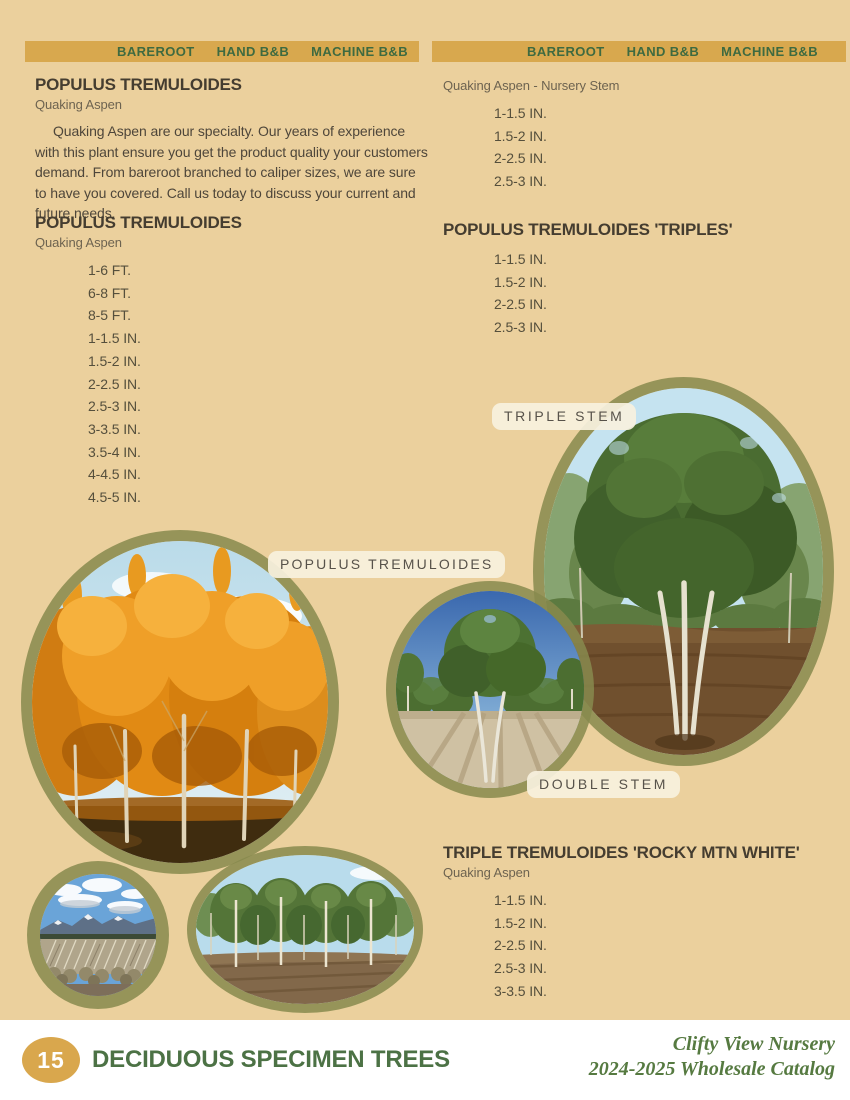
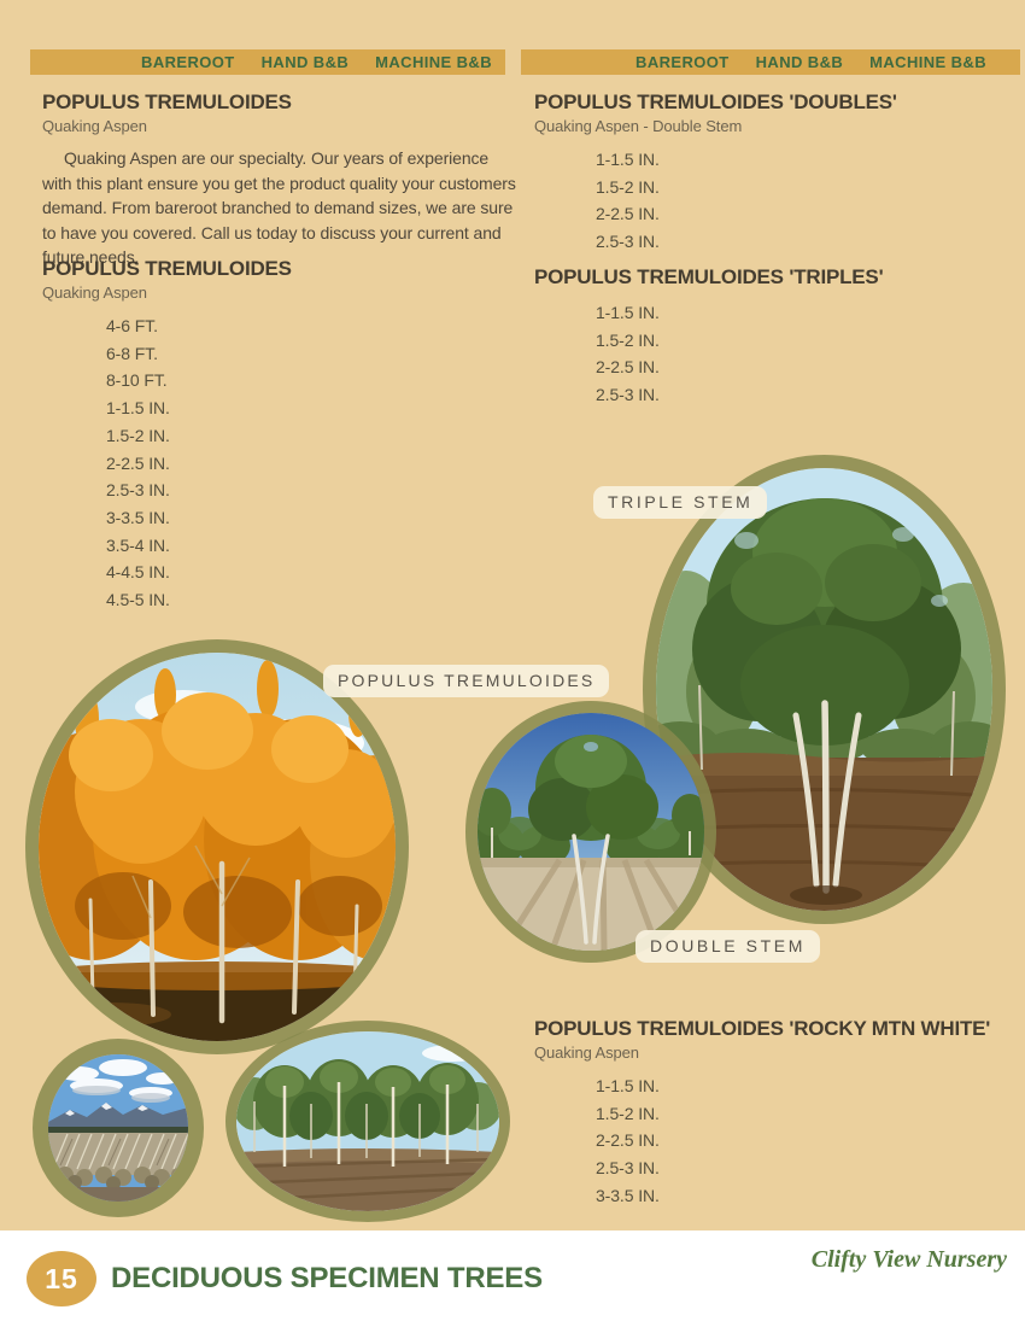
  BAREROOT
  HAND B&B
  MACHINE B&B
  BAREROOT
  HAND B&B
  MACHINE B&B
  POPULUS TREMULOIDES
  Quaking Aspen
- Quaking Aspen are our specialty. Our years of experience with this plant ensure you get the product quality your customers demand. From bareroot branched to caliper sizes, we are sure to have you covered. Call us today to discuss your current and future needs.
+ Quaking Aspen are our specialty. Our years of experience with this plant ensure you get the product quality your customers demand. From bareroot branched to demand sizes, we are sure to have you covered. Call us today to discuss your current and future needs.
  POPULUS TREMULOIDES
  Quaking Aspen
- 1-6 FT.
+ 4-6 FT.
  6-8 FT.
- 8-5 FT.
+ 8-10 FT.
  1-1.5 IN.
  1.5-2 IN.
  2-2.5 IN.
  2.5-3 IN.
  3-3.5 IN.
  3.5-4 IN.
  4-4.5 IN.
  4.5-5 IN.
+ POPULUS TREMULOIDES 'DOUBLES'
- Quaking Aspen - Nursery Stem
+ Quaking Aspen - Double Stem
  1-1.5 IN.
  1.5-2 IN.
  2-2.5 IN.
  2.5-3 IN.
  POPULUS TREMULOIDES 'TRIPLES'
  1-1.5 IN.
  1.5-2 IN.
  2-2.5 IN.
  2.5-3 IN.
- TRIPLE TREMULOIDES 'ROCKY MTN WHITE'
+ POPULUS TREMULOIDES 'ROCKY MTN WHITE'
  Quaking Aspen
  1-1.5 IN.
  1.5-2 IN.
  2-2.5 IN.
  2.5-3 IN.
  3-3.5 IN.
  TRIPLE STEM
  POPULUS TREMULOIDES
  DOUBLE STEM
  15
  DECIDUOUS SPECIMEN TREES
  Clifty View Nursery
- 2024-2025 Wholesale Catalog
